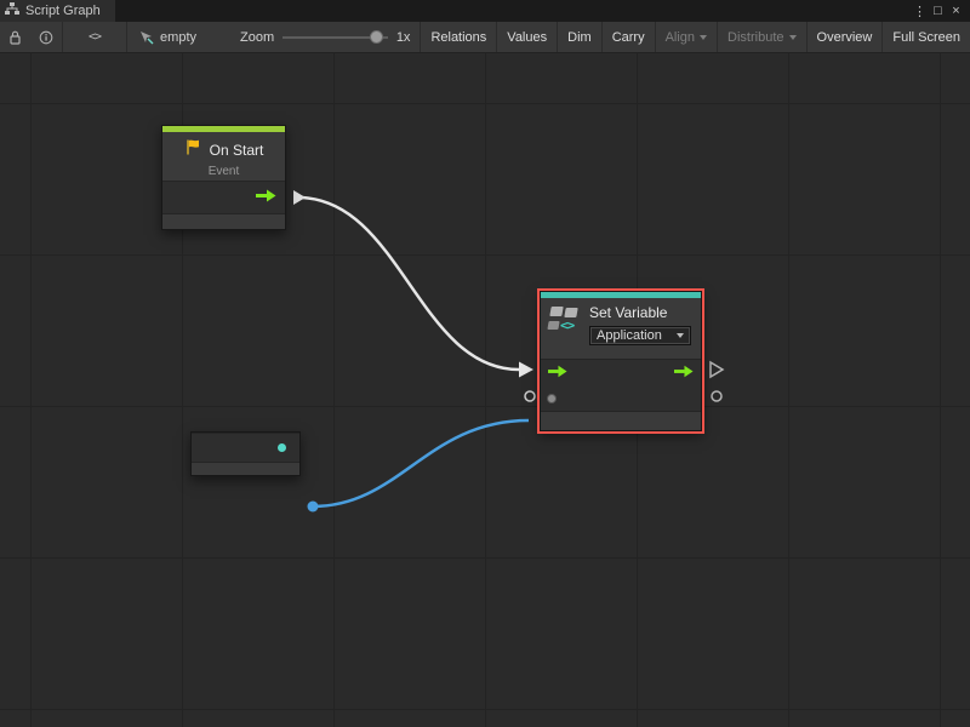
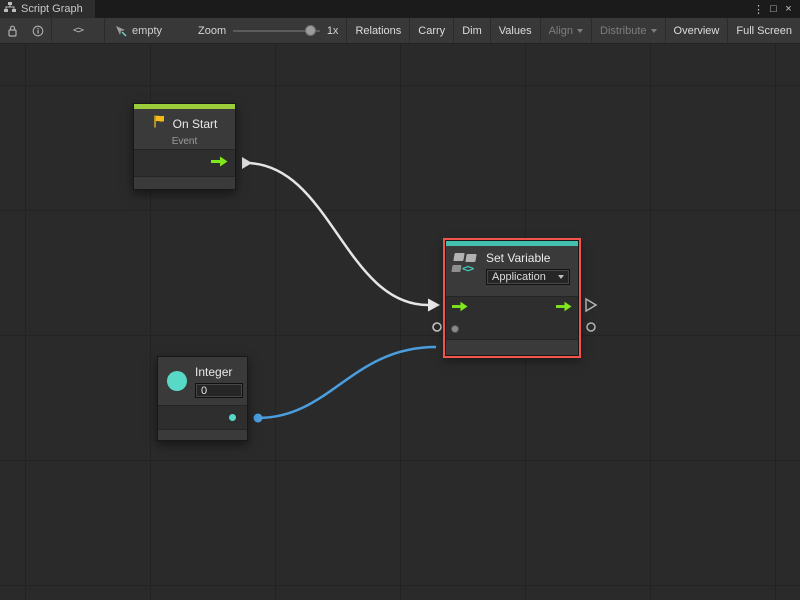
  Script Graph
  ⋮
  □
  ×
  <>
  empty
  Zoom
  1x
  Relations
- Values
+ Carry
  Dim
- Carry
+ Values
  Align
  Distribute
  Overview
  Full Screen
  On Start
  Event
  <>
  Set Variable
  Application
+ Integer
+ 0
